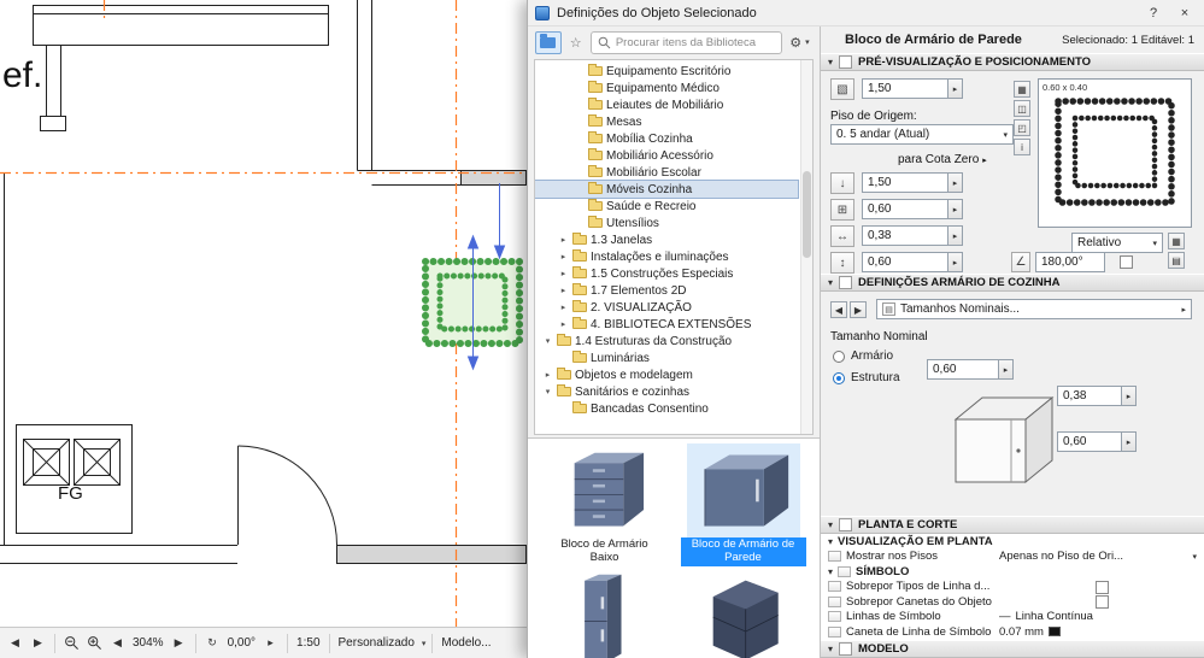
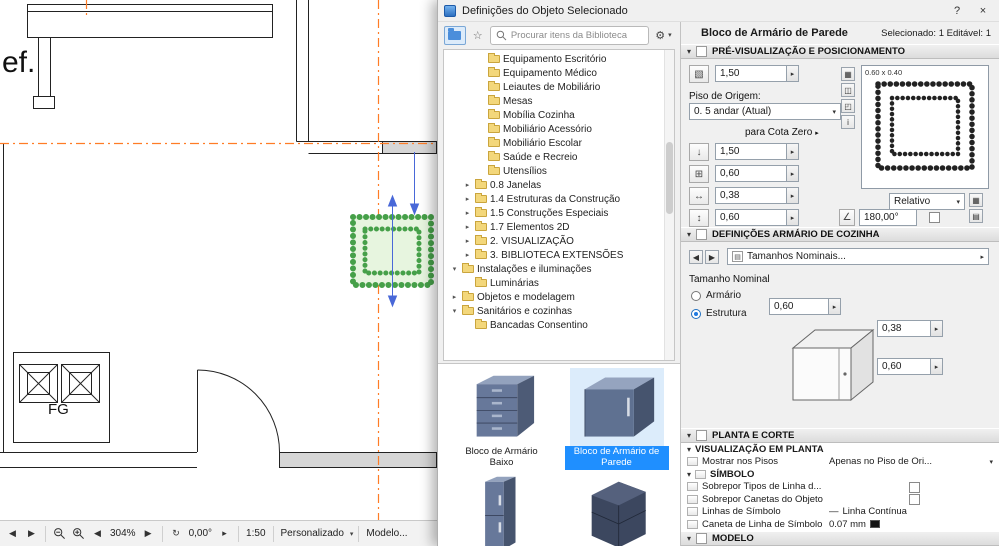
  ef.
  FG
  ◀
  ▶
  ◀
  304%
  ▶
  ↻
  0,00°
  ▸
  1:50
  Personalizado
  Modelo...
  Definições do Objeto Selecionado
  ?
  ×
  ☆
  Procurar itens da Biblioteca
  ⚙
  Equipamento Escritório
  Equipamento Médico
  Leiautes de Mobiliário
  Mesas
  Mobília Cozinha
  Mobiliário Acessório
  Mobiliário Escolar
- Móveis Cozinha
  Saúde e Recreio
  Utensílios
- 1.3 Janelas
+ 0.8 Janelas
- Instalações e iluminações
+ 1.4 Estruturas da Construção
  1.5 Construções Especiais
  1.7 Elementos 2D
  2. VISUALIZAÇÃO
- 4. BIBLIOTECA EXTENSÕES
+ 3. BIBLIOTECA EXTENSÕES
- 1.4 Estruturas da Construção
+ Instalações e iluminações
  Luminárias
  Objetos e modelagem
  Sanitários e cozinhas
  Bancadas Consentino
  Bloco de Armário Baixo
  Bloco de Armário de Parede
  Bloco de Armário de Parede
  Selecionado: 1 Editável: 1
  ▾
  PRÉ-VISUALIZAÇÃO E POSICIONAMENTO
  ▧
  1,50
  Piso de Origem:
  0. 5 andar (Atual)
  para Cota Zero
  ↓
  1,50
  ⊞
  0,60
  ↔
  0,38
  ↕
  0,60
  ▦
  ◫
  ◰
  i
  0.60 x 0.40
  Relativo
  ▦
  ∠
  180,00°
  ▤
  ▾
  DEFINIÇÕES ARMÁRIO DE COZINHA
  ◀
  ▶
  Tamanhos Nominais...
  Tamanho Nominal
  Armário
  Estrutura
  0,60
  0,38
  0,60
  ▾
  PLANTA E CORTE
  ▾
  VISUALIZAÇÃO EM PLANTA
  Mostrar nos Pisos
  Apenas no Piso de Ori...
  ▾
  SÍMBOLO
  Sobrepor Tipos de Linha d...
  Sobrepor Canetas do Objeto
  Linhas de Símbolo
  —
  Linha Contínua
  Caneta de Linha de Símbolo
  0.07 mm
  ▾
  MODELO
